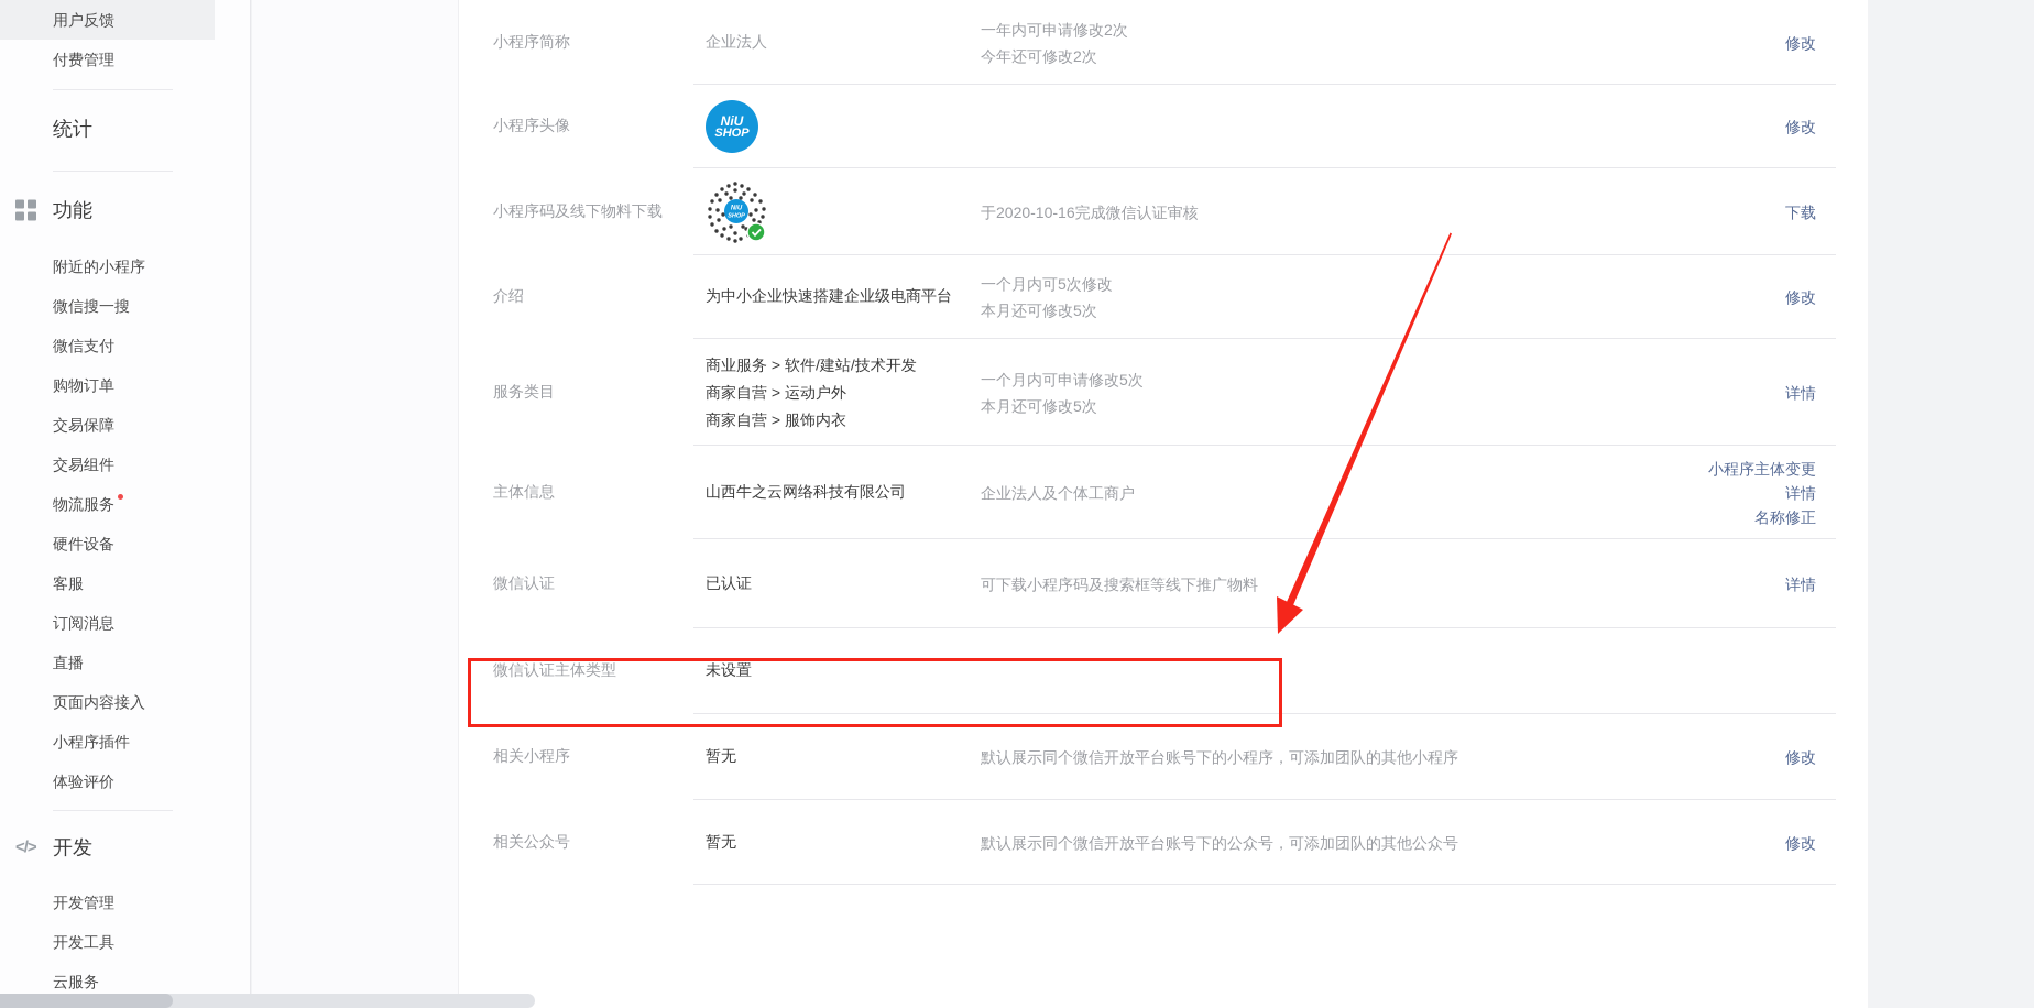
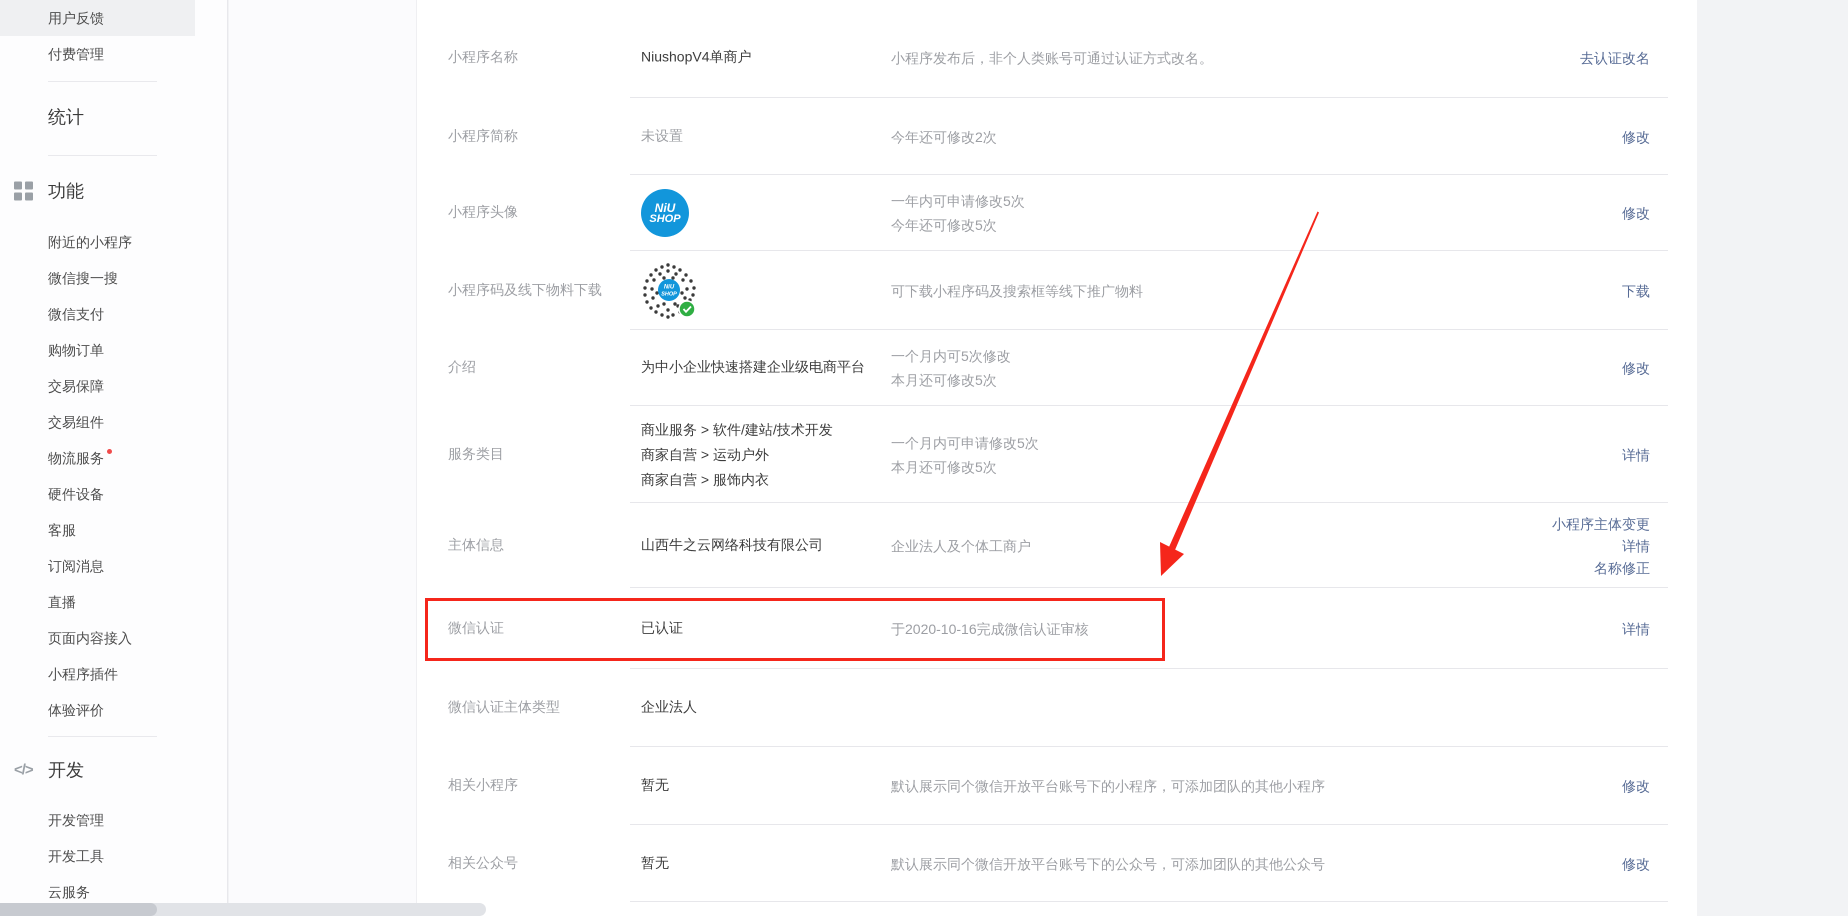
  用户反馈
  付费管理
  统计
  功能
  附近的小程序
  微信搜一搜
  微信支付
  购物订单
  交易保障
  交易组件
  物流服务
  硬件设备
  客服
  订阅消息
  直播
  页面内容接入
  小程序插件
  体验评价
  </>
  开发
  开发管理
  开发工具
  云服务
+ 小程序名称
+ NiushopV4单商户
+ 小程序发布后，非个人类账号可通过认证方式改名。
+ 去认证改名
  小程序简称
- 企业法人
+ 未设置
- 一年内可申请修改2次
  今年还可修改2次
  修改
  小程序头像
  NiU
  SHOP
+ 一年内可申请修改5次
+ 今年还可修改5次
  修改
  小程序码及线下物料下载
- 于2020-10-16完成微信认证审核
+ 可下载小程序码及搜索框等线下推广物料
  下载
  介绍
  为中小企业快速搭建企业级电商平台
  一个月内可5次修改
  本月还可修改5次
  修改
  服务类目
  商业服务 > 软件/建站/技术开发
  商家自营 > 运动户外
  商家自营 > 服饰内衣
  一个月内可申请修改5次
  本月还可修改5次
  详情
  主体信息
  山西牛之云网络科技有限公司
  企业法人及个体工商户
  小程序主体变更
  详情
  名称修正
  微信认证
  已认证
- 可下载小程序码及搜索框等线下推广物料
+ 于2020-10-16完成微信认证审核
  详情
  微信认证主体类型
- 未设置
+ 企业法人
  相关小程序
  暂无
  默认展示同个微信开放平台账号下的小程序，可添加团队的其他小程序
  修改
  相关公众号
  暂无
  默认展示同个微信开放平台账号下的公众号，可添加团队的其他公众号
  修改
